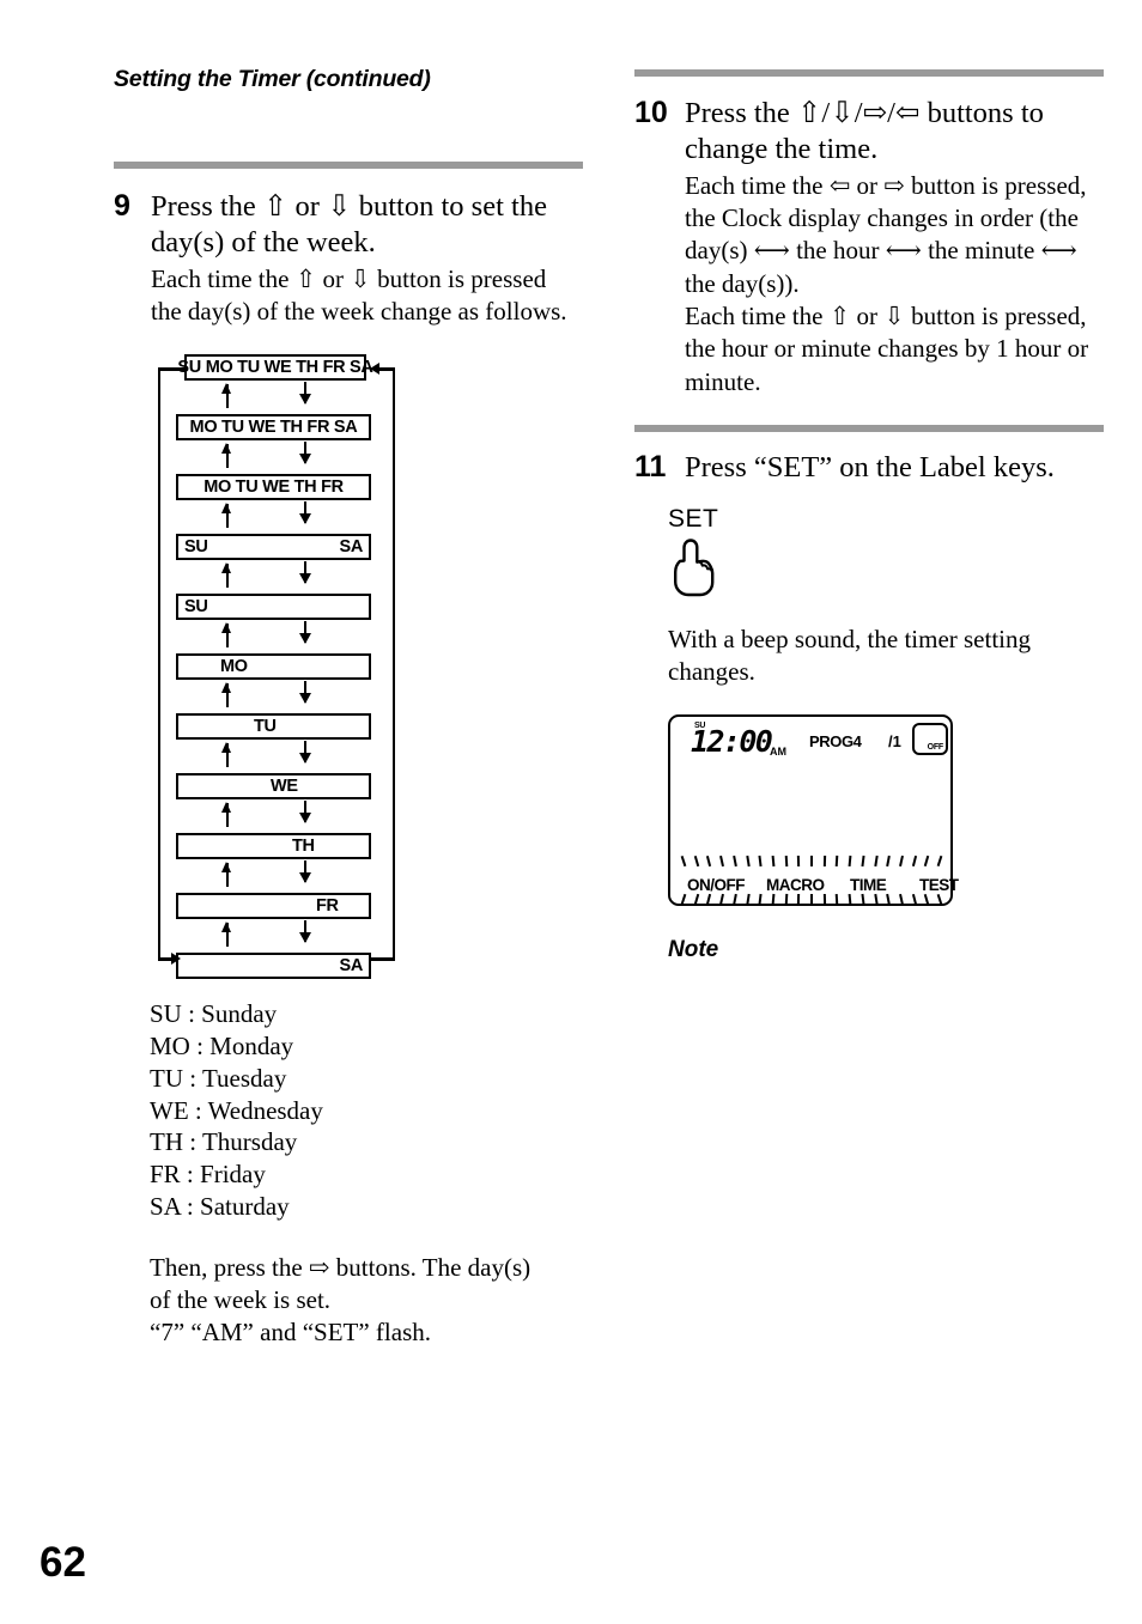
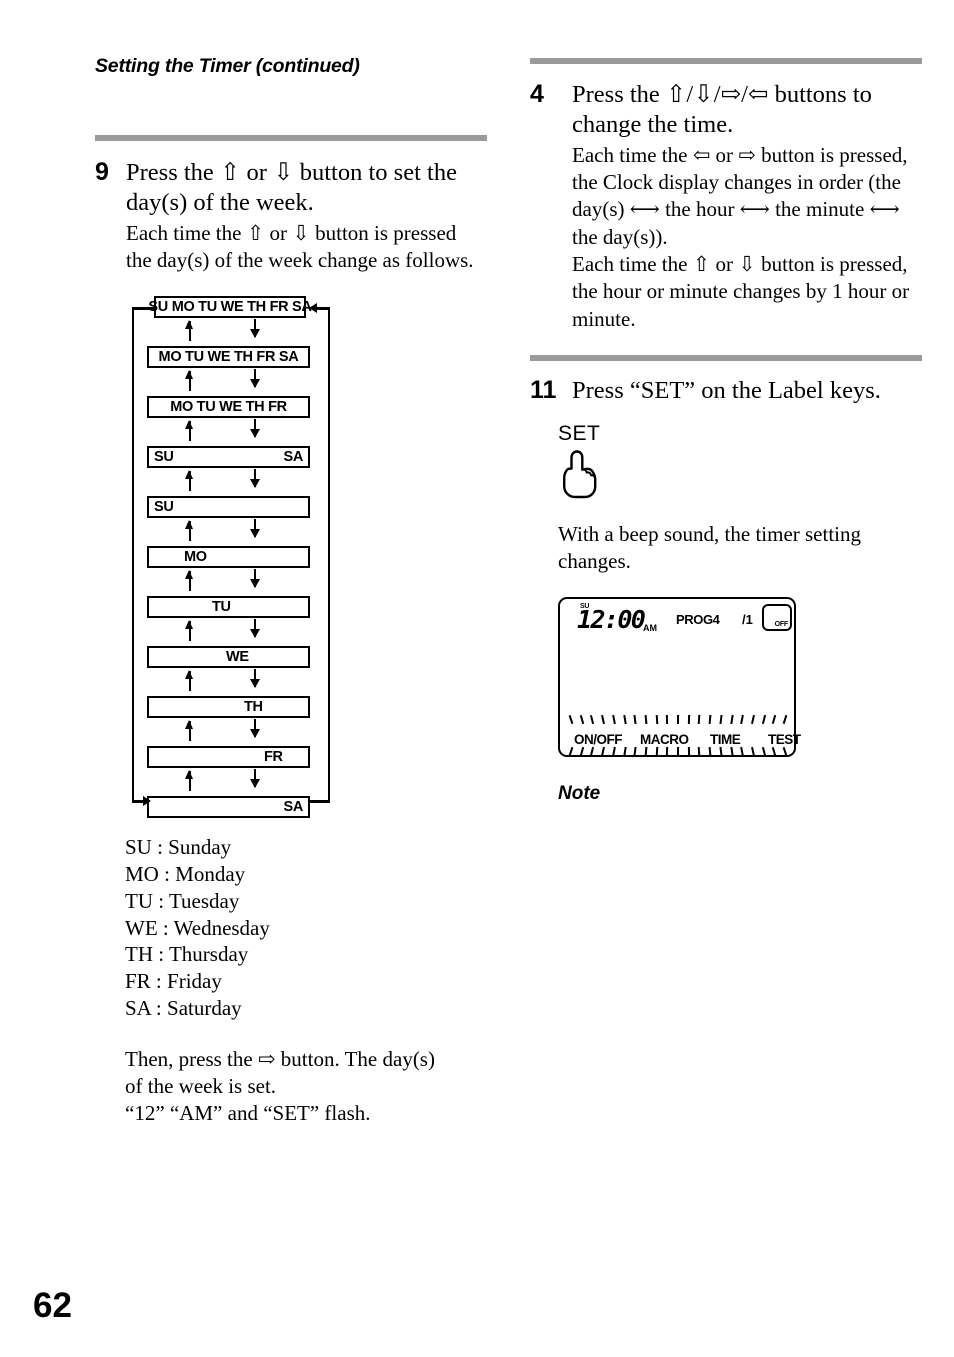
  Setting the Timer (continued)
  9
  Press the ⇧ or ⇩ button to set the day(s) of the week.
  Each time the ⇧ or ⇩ button is pressed the day(s) of the week change as follows.
  SU MO TU WE TH FR SA
  MO TU WE TH FR SA
  MO TU WE TH FR
  SU
  SA
  SU
  MO
  TU
  WE
  TH
  FR
  SA
  SU : Sunday
  MO : Monday
  TU : Tuesday
  WE : Wednesday
  TH : Thursday
  FR : Friday
  SA : Saturday
- Then, press the ⇨ buttons. The day(s)
+ Then, press the ⇨ button. The day(s)
  of the week is set.
- “7” “AM” and “SET” flash.
+ “12” “AM” and “SET” flash.
- 10
+ 4
  Press the ⇧/⇩/⇨/⇦ buttons to change the time.
  Each time the ⇦ or ⇨ button is pressed, the Clock display changes in order (the day(s) ⟷ the hour ⟷ the minute ⟷ the day(s)).
  Each time the ⇧ or ⇩ button is pressed, the hour or minute changes by 1 hour or minute.
  11
  Press “SET” on the Label keys.
  SET
  With a beep sound, the timer setting changes.
  12:00
  AM
  PROG4
  /1
  ON/OFF
  MACRO
  TIME
  TEST
  Note
  62
